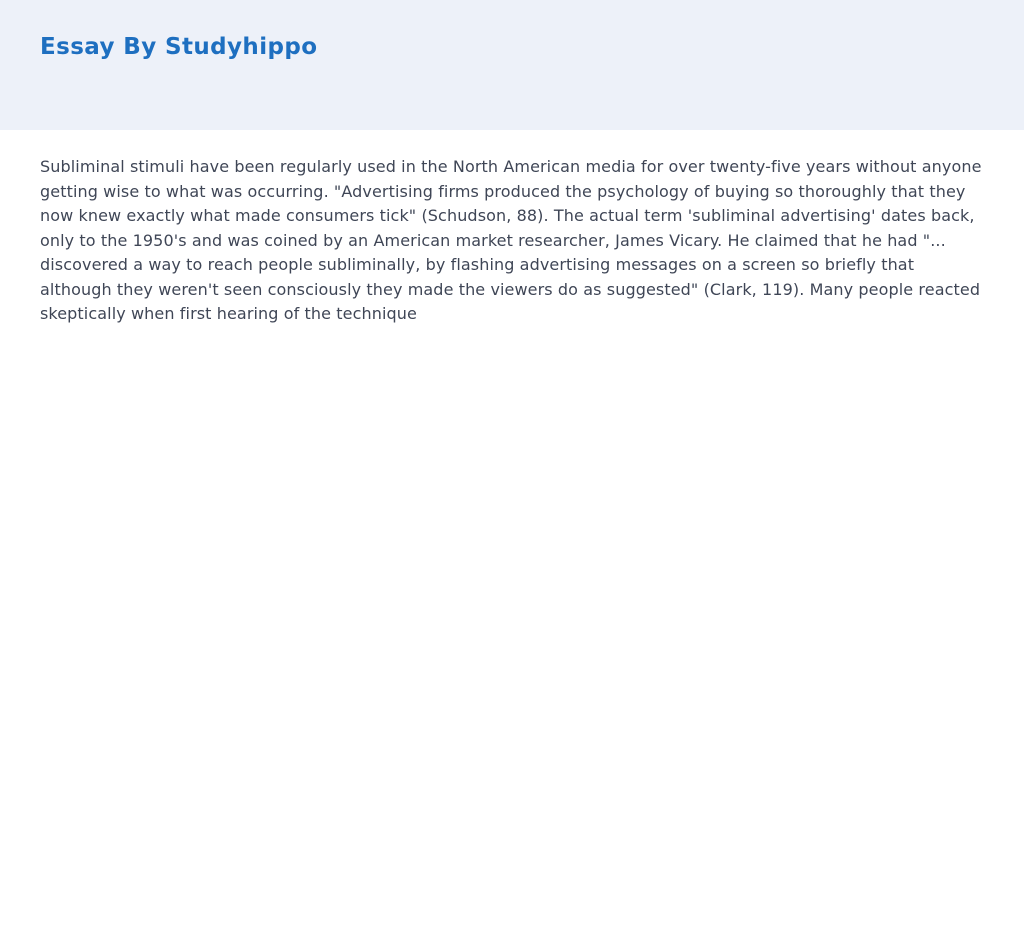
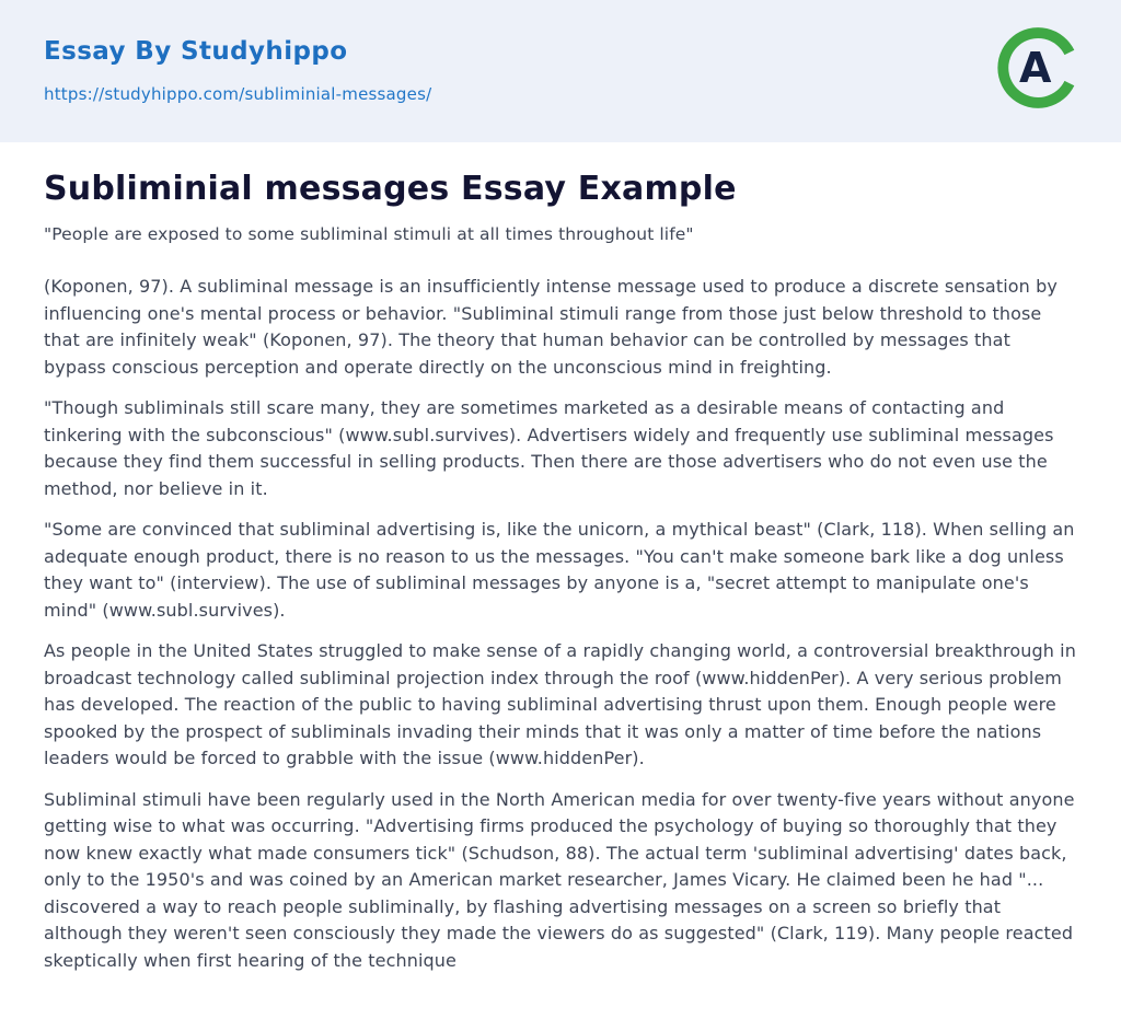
  Essay By Studyhippo
+ https://studyhippo.com/subliminial-messages/
+ A
+ Subliminial messages Essay Example
+ "People are exposed to some subliminal stimuli at all times throughout life"
+ (Koponen, 97). A subliminal message is an insufficiently intense message used to produce a discrete sensation by influencing one's mental process or behavior. "Subliminal stimuli range from those just below threshold to those that are infinitely weak" (Koponen, 97). The theory that human behavior can be controlled by messages that bypass conscious perception and operate directly on the unconscious mind in freighting.
+ "Though subliminals still scare many, they are sometimes marketed as a desirable means of contacting and tinkering with the subconscious" (www.subl.survives). Advertisers widely and frequently use subliminal messages because they find them successful in selling products. Then there are those advertisers who do not even use the method, nor believe in it.
+ "Some are convinced that subliminal advertising is, like the unicorn, a mythical beast" (Clark, 118). When selling an adequate enough product, there is no reason to us the messages. "You can't make someone bark like a dog unless they want to" (interview). The use of subliminal messages by anyone is a, "secret attempt to manipulate one's mind" (www.subl.survives).
+ As people in the United States struggled to make sense of a rapidly changing world, a controversial breakthrough in broadcast technology called subliminal projection index through the roof (www.hiddenPer). A very serious problem has developed. The reaction of the public to having subliminal advertising thrust upon them. Enough people were spooked by the prospect of subliminals invading their minds that it was only a matter of time before the nations leaders would be forced to grabble with the issue (www.hiddenPer).
- Subliminal stimuli have been regularly used in the North American media for over twenty-five years without anyone getting wise to what was occurring. "Advertising firms produced the psychology of buying so thoroughly that they now knew exactly what made consumers tick" (Schudson, 88). The actual term 'subliminal advertising' dates back, only to the 1950's and was coined by an American market researcher, James Vicary. He claimed that he had "... discovered a way to reach people subliminally, by flashing advertising messages on a screen so briefly that although they weren't seen consciously they made the viewers do as suggested" (Clark, 119). Many people reacted skeptically when first hearing of the technique
+ Subliminal stimuli have been regularly used in the North American media for over twenty-five years without anyone getting wise to what was occurring. "Advertising firms produced the psychology of buying so thoroughly that they now knew exactly what made consumers tick" (Schudson, 88). The actual term 'subliminal advertising' dates back, only to the 1950's and was coined by an American market researcher, James Vicary. He claimed been he had "... discovered a way to reach people subliminally, by flashing advertising messages on a screen so briefly that although they weren't seen consciously they made the viewers do as suggested" (Clark, 119). Many people reacted skeptically when first hearing of the technique
